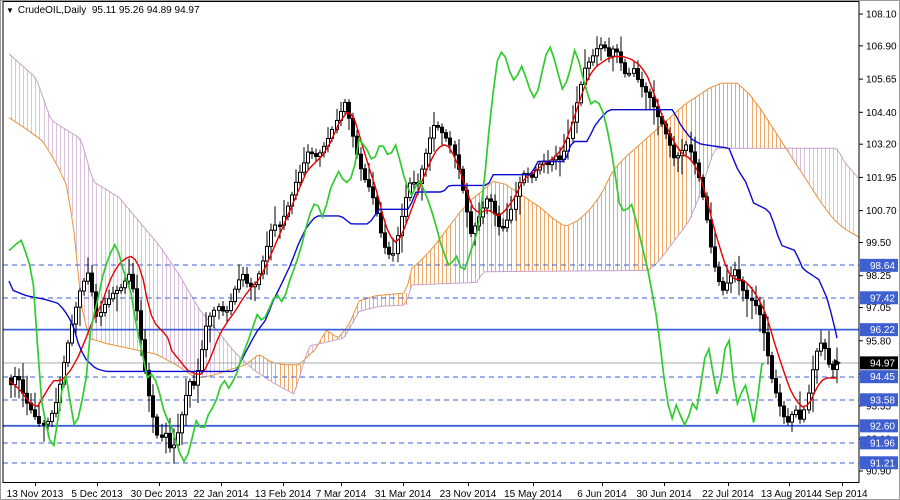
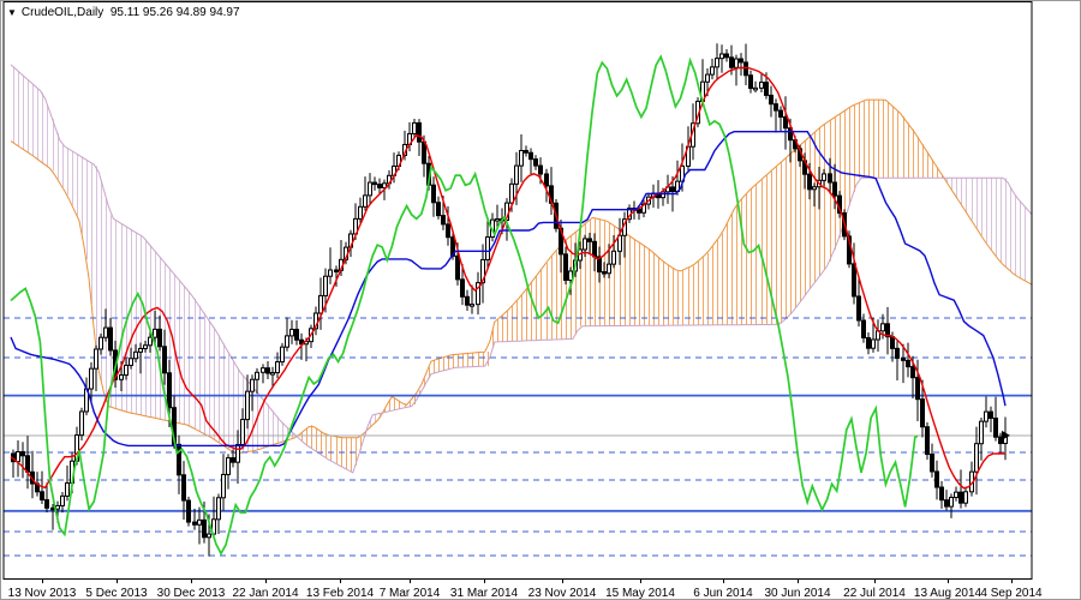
- 108.10
- 106.90
- 105.65
- 104.40
- 103.20
- 101.95
- 100.70
- 99.50
- 98.25
- 97.05
- 95.80
- 93.35
- 90.90
- 98.64
- 97.42
- 96.22
- 94.97
- 94.45
- 93.58
- 92.60
- 91.96
- 91.21
  13 Nov 2013
  5 Dec 2013
  30 Dec 2013
  22 Jan 2014
  13 Feb 2014
  7 Mar 2014
  31 Mar 2014
  23 Nov 2014
  15 May 2014
  6 Jun 2014
  30 Jun 2014
  22 Jul 2014
  13 Aug 2014
  4 Sep 2014
  ▼ CrudeOIL,Daily 95.11 95.26 94.89 94.97
